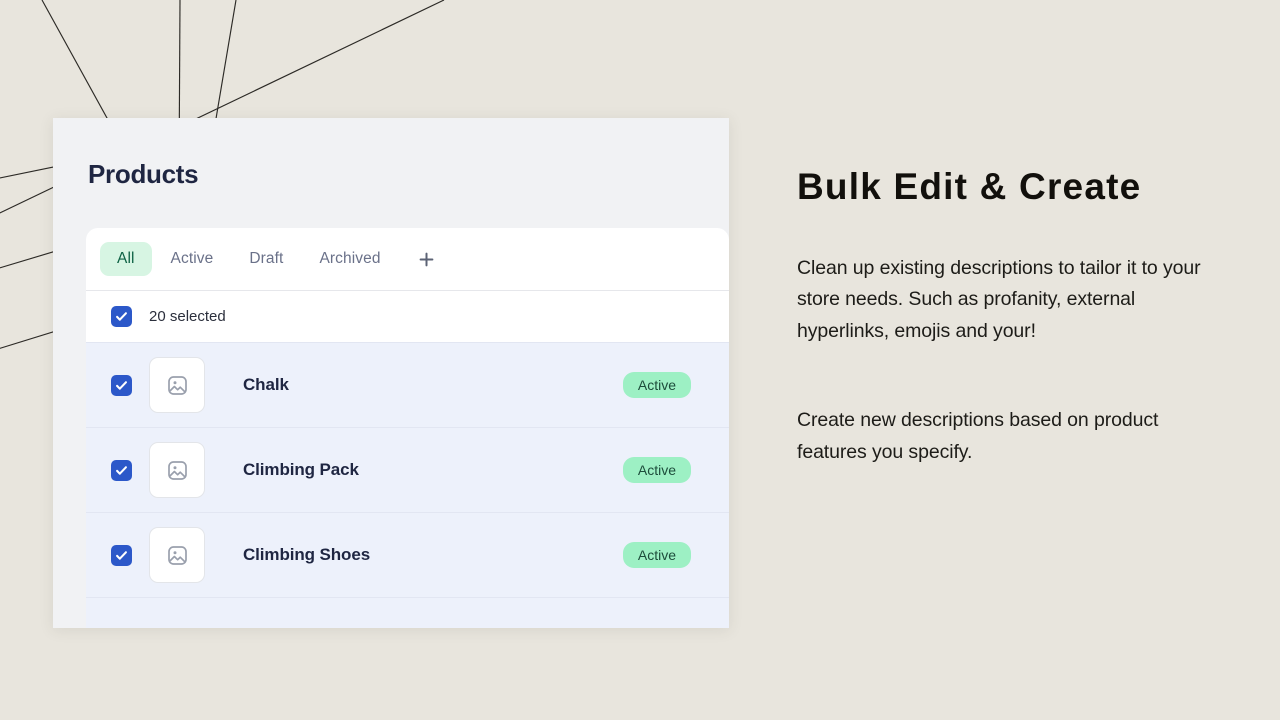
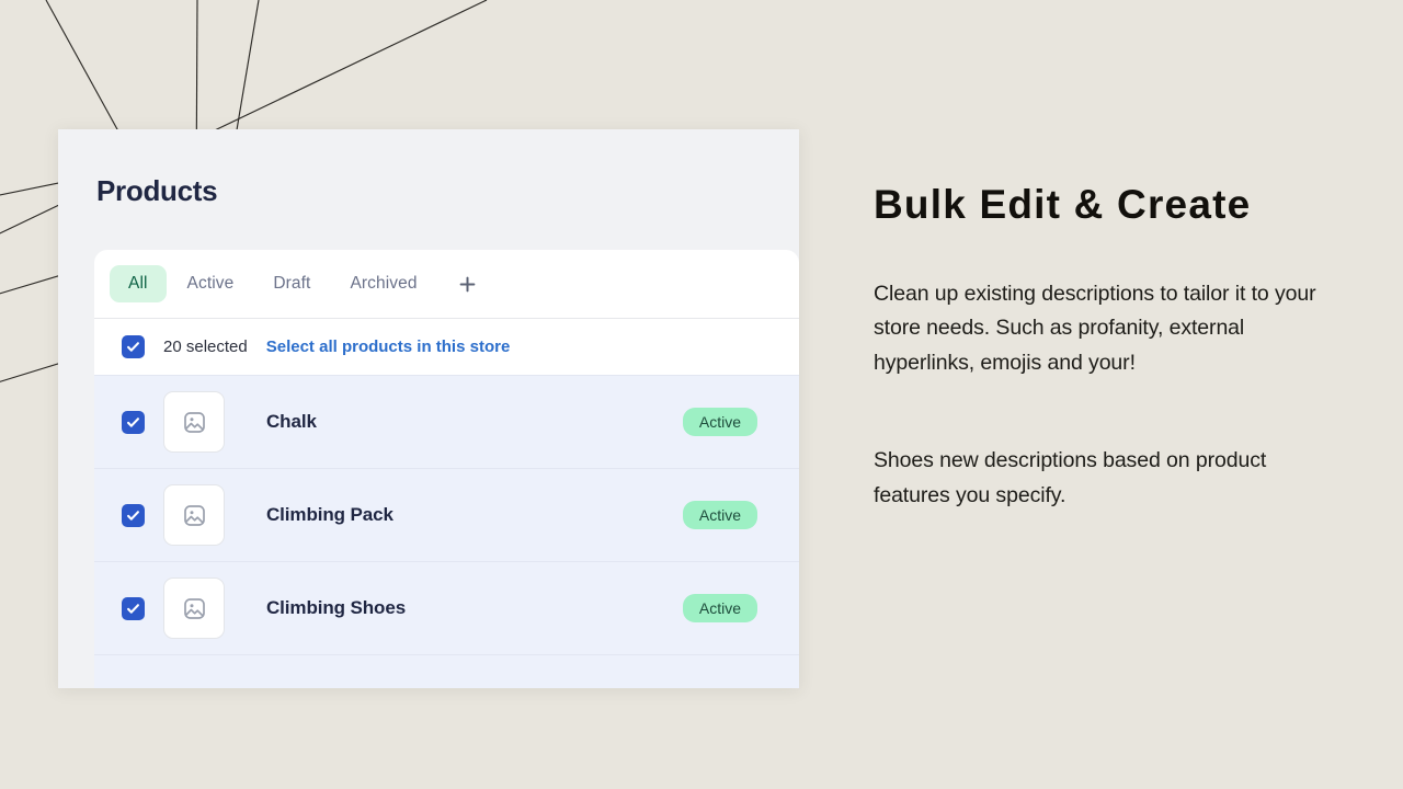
  Products
  All
  Active
  Draft
  Archived
  20 selected
+ Select all products in this store
  Chalk
  Active
  Climbing Pack
  Active
  Climbing Shoes
  Active
  Bulk Edit & Create
  Clean up existing descriptions to tailor it to your store needs. Such as profanity, external hyperlinks, emojis and your!
- Create new descriptions based on product features you specify.
+ Shoes new descriptions based on product features you specify.
